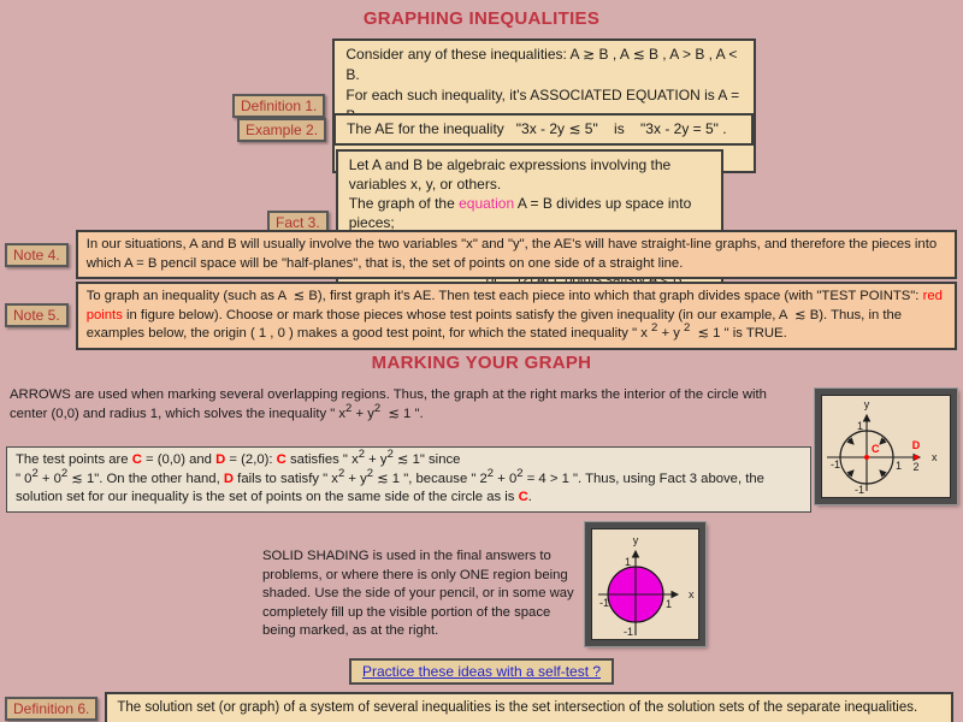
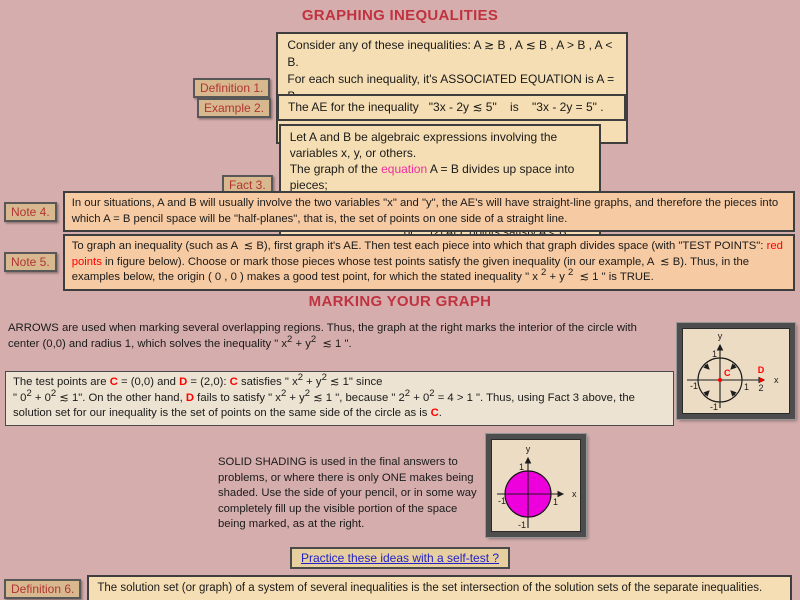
  GRAPHING INEQUALITIES
  Definition 1.
  Consider any of these inequalities: A ≳ B , A ≲ B , A > B , A < B.
  For each such inequality, it's ASSOCIATED EQUATION is A =
  Example 2.
  The AE for the inequality "3x - 2y ≲ 5" is "3x - 2y = 5" .
  Fact 3.
  Let A and B be algebraic expressions involving the variables x, y, or others.
  The graph of the equation A = B divides up space into pieces;
  or [2] ALL points satisfy A < B.
  Note 4.
  In our situations, A and B will usually involve the two variables "x" and "y", the AE's will have straight-line graphs, and therefore the pieces into which A = B pencil space will be "half-planes", that is, the set of points on one side of a straight line.
  Note 5.
- To graph an inequality (such as A ≲ B), first graph it's AE. Then test each piece into which that graph divides space (with "TEST POINTS": red points in figure below). Choose or mark those pieces whose test points satisfy the given inequality (in our example, A ≲ B). Thus, in the examples below, the origin ( 1 , 0 ) makes a good test point, for which the stated inequality " x 2 + y 2 ≲ 1 " is TRUE.
+ To graph an inequality (such as A ≲ B), first graph it's AE. Then test each piece into which that graph divides space (with "TEST POINTS": red points in figure below). Choose or mark those pieces whose test points satisfy the given inequality (in our example, A ≲ B). Thus, in the examples below, the origin ( 0 , 0 ) makes a good test point, for which the stated inequality " x 2 + y 2 ≲ 1 " is TRUE.
  MARKING YOUR GRAPH
  ARROWS are used when marking several overlapping regions. Thus, the graph at the right marks the interior of the circle with center (0,0) and radius 1, which solves the inequality " x2 + y2 ≲ 1 ".
  y
  x
  1
  -1
  -1
  1
  C
  D
  2
  The test points are C = (0,0) and D = (2,0): C satisfies " x2 + y2 ≲ 1" since
  " 02 + 02 ≲ 1". On the other hand, D fails to satisfy " x2 + y2 ≲ 1 ", because " 22 + 02 = 4 > 1 ". Thus, using Fact 3 above, the solution set for our inequality is the set of points on the same side of the circle as is C.
- SOLID SHADING is used in the final answers to problems, or where there is only ONE region being shaded. Use the side of your pencil, or in some way completely fill up the visible portion of the space being marked, as at the right.
+ SOLID SHADING is used in the final answers to problems, or where there is only ONE makes being shaded. Use the side of your pencil, or in some way completely fill up the visible portion of the space being marked, as at the right.
  y
  x
  1
  -1
  -1
  1
  Practice these ideas with a self-test ?
  Definition 6.
  The solution set (or graph) of a system of several inequalities is the set intersection of the solution sets of the separate inequalities.
